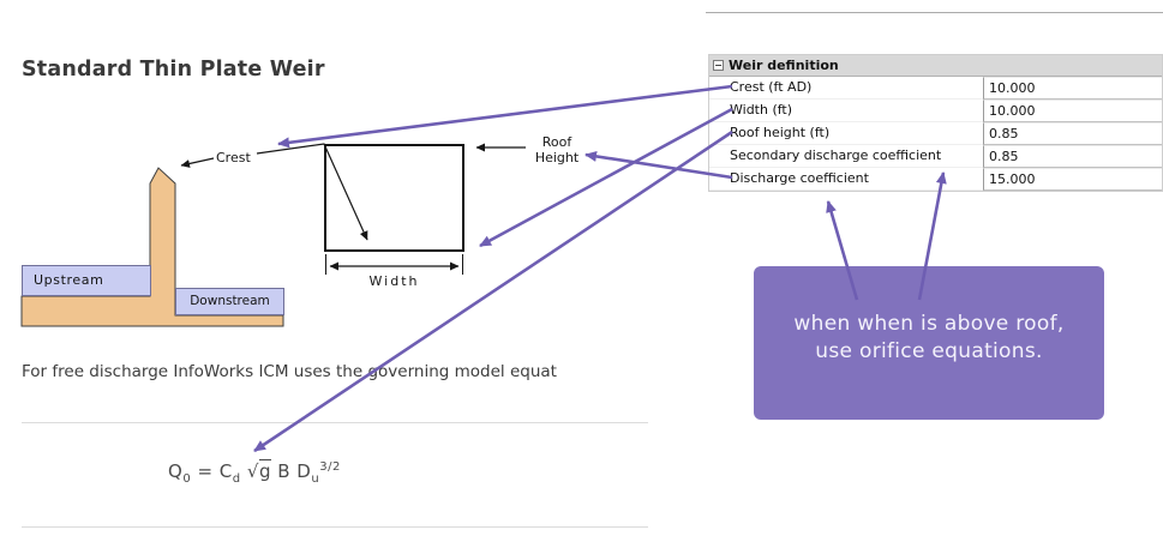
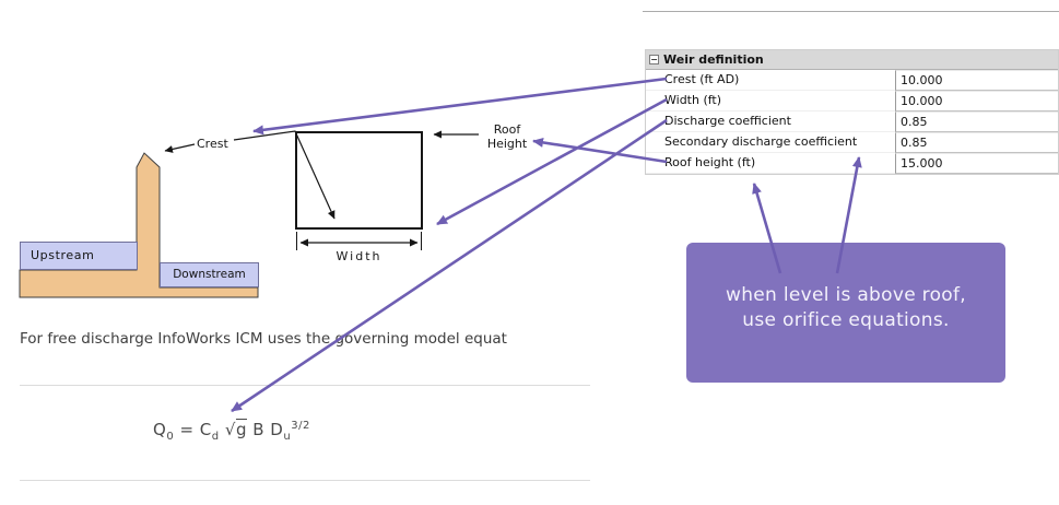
- Standard Thin Plate Weir
  Upstream
  Downstream
  Crest
  Roof
  Height
  Width
  −
  Weir definition
  Crest (ft AD)
  10.000
  Width (ft)
  10.000
- Roof height (ft)
+ Discharge coefficient
  0.85
  Secondary discharge coefficient
  0.85
- Discharge coefficient
+ Roof height (ft)
  15.000
- when when is above roof,
+ when level is above roof,
  use orifice equations.
  For free discharge InfoWorks ICM uses theoverning model equat
  Q0 = Cd √g B Du3/2
